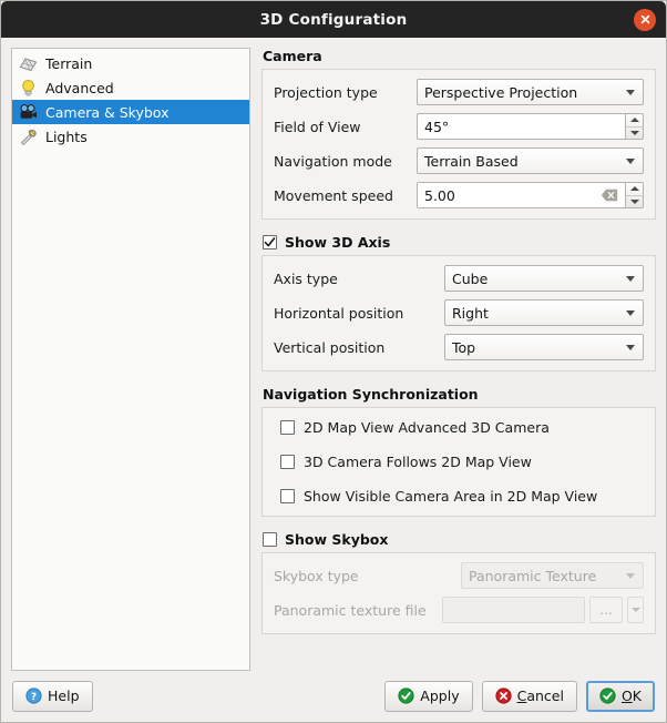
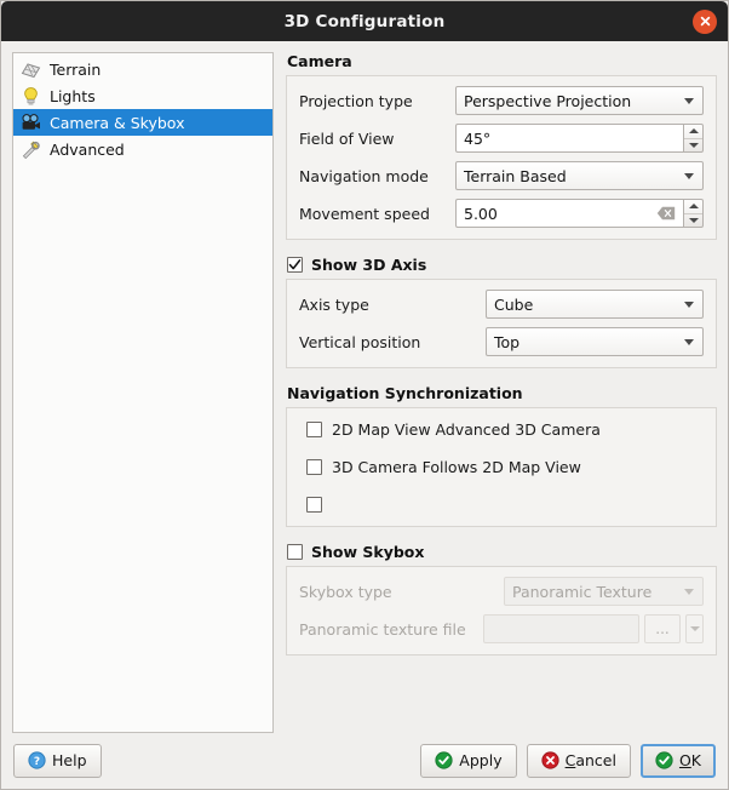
  3D Configuration
  Terrain
- Advanced
+ Lights
  Camera & Skybox
- Lights
+ Advanced
  Camera
  Projection type
  Perspective Projection
  Field of View
  45°
  Navigation mode
  Terrain Based
  Movement speed
  5.00
  Show 3D Axis
  Axis type
  Cube
- Horizontal position
- Right
  Vertical position
  Top
  Navigation Synchronization
  2D Map View Advanced 3D Camera
  3D Camera Follows 2D Map View
- Show Visible Camera Area in 2D Map View
  Show Skybox
  Skybox type
  Panoramic Texture
  Panoramic texture file
  ...
  ?
  Help
  Apply
  Cancel
  OK
